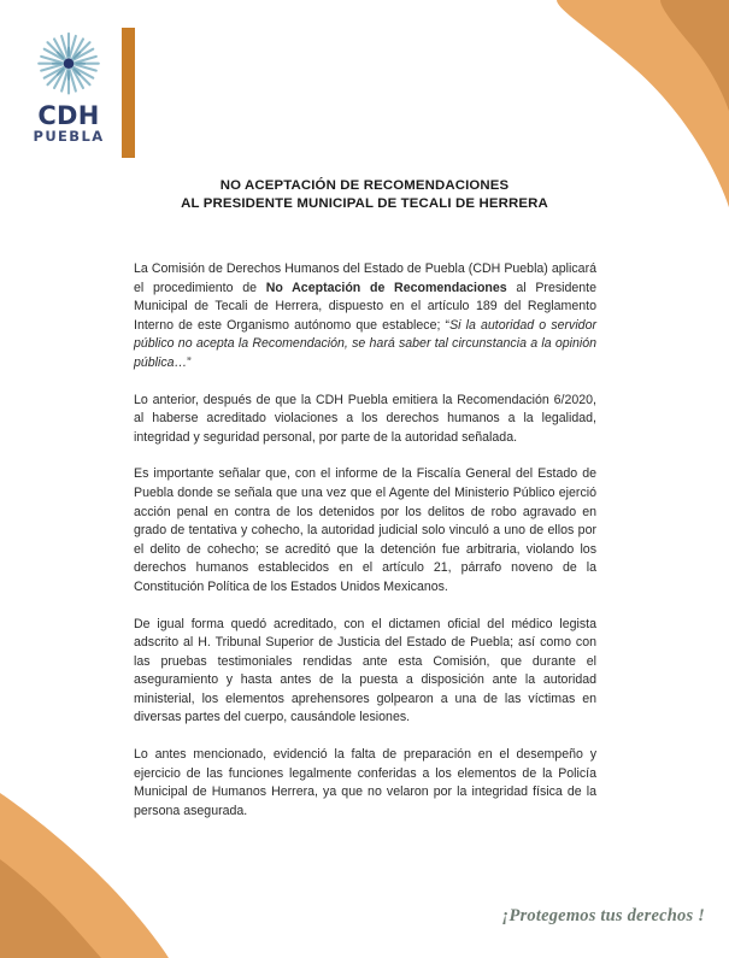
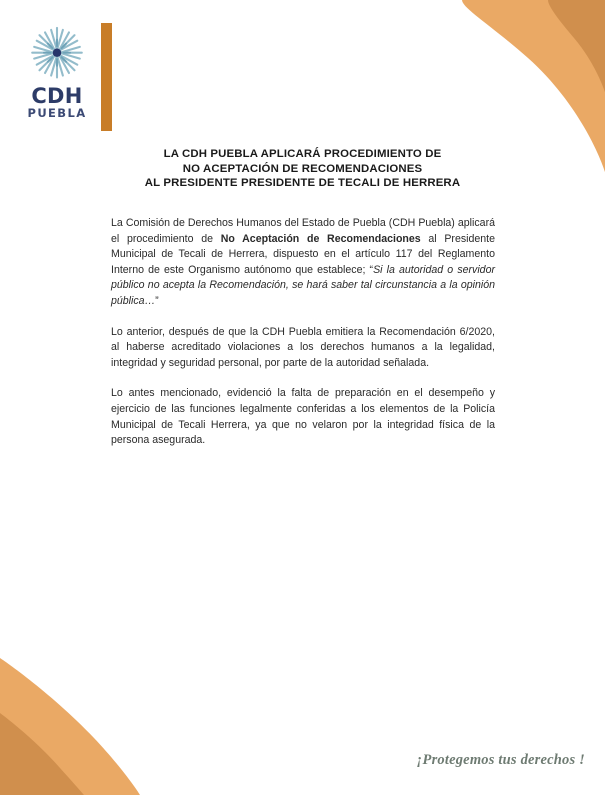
  CDH
  PUEBLA
+ LA CDH PUEBLA APLICARÁ PROCEDIMIENTO DE
  NO ACEPTACIÓN DE RECOMENDACIONES
- AL PRESIDENTE MUNICIPAL DE TECALI DE HERRERA
+ AL PRESIDENTE PRESIDENTE DE TECALI DE HERRERA
- La Comisión de Derechos Humanos del Estado de Puebla (CDH Puebla) aplicará el procedimiento de No Aceptación de Recomendaciones al Presidente Municipal de Tecali de Herrera, dispuesto en el artículo 189 del Reglamento Interno de este Organismo autónomo que establece; “Si la autoridad o servidor público no acepta la Recomendación, se hará saber tal circunstancia a la opinión pública…”
+ La Comisión de Derechos Humanos del Estado de Puebla (CDH Puebla) aplicará el procedimiento de No Aceptación de Recomendaciones al Presidente Municipal de Tecali de Herrera, dispuesto en el artículo 117 del Reglamento Interno de este Organismo autónomo que establece; “Si la autoridad o servidor público no acepta la Recomendación, se hará saber tal circunstancia a la opinión pública…”
  Lo anterior, después de que la CDH Puebla emitiera la Recomendación 6/2020, al haberse acreditado violaciones a los derechos humanos a la legalidad, integridad y seguridad personal, por parte de la autoridad señalada.
- Es importante señalar que, con el informe de la Fiscalía General del Estado de Puebla donde se señala que una vez que el Agente del Ministerio Público ejerció acción penal en contra de los detenidos por los delitos de robo agravado en grado de tentativa y cohecho, la autoridad judicial solo vinculó a uno de ellos por el delito de cohecho; se acreditó que la detención fue arbitraria, violando los derechos humanos establecidos en el artículo 21, párrafo noveno de la Constitución Política de los Estados Unidos Mexicanos.
- De igual forma quedó acreditado, con el dictamen oficial del médico legista adscrito al H. Tribunal Superior de Justicia del Estado de Puebla; así como con las pruebas testimoniales rendidas ante esta Comisión, que durante el aseguramiento y hasta antes de la puesta a disposición ante la autoridad ministerial, los elementos aprehensores golpearon a una de las víctimas en diversas partes del cuerpo, causándole lesiones.
- Lo antes mencionado, evidenció la falta de preparación en el desempeño y ejercicio de las funciones legalmente conferidas a los elementos de la Policía Municipal de Humanos Herrera, ya que no velaron por la integridad física de la persona asegurada.
+ Lo antes mencionado, evidenció la falta de preparación en el desempeño y ejercicio de las funciones legalmente conferidas a los elementos de la Policía Municipal de Tecali Herrera, ya que no velaron por la integridad física de la persona asegurada.
  ¡Protegemos tus derechos !
